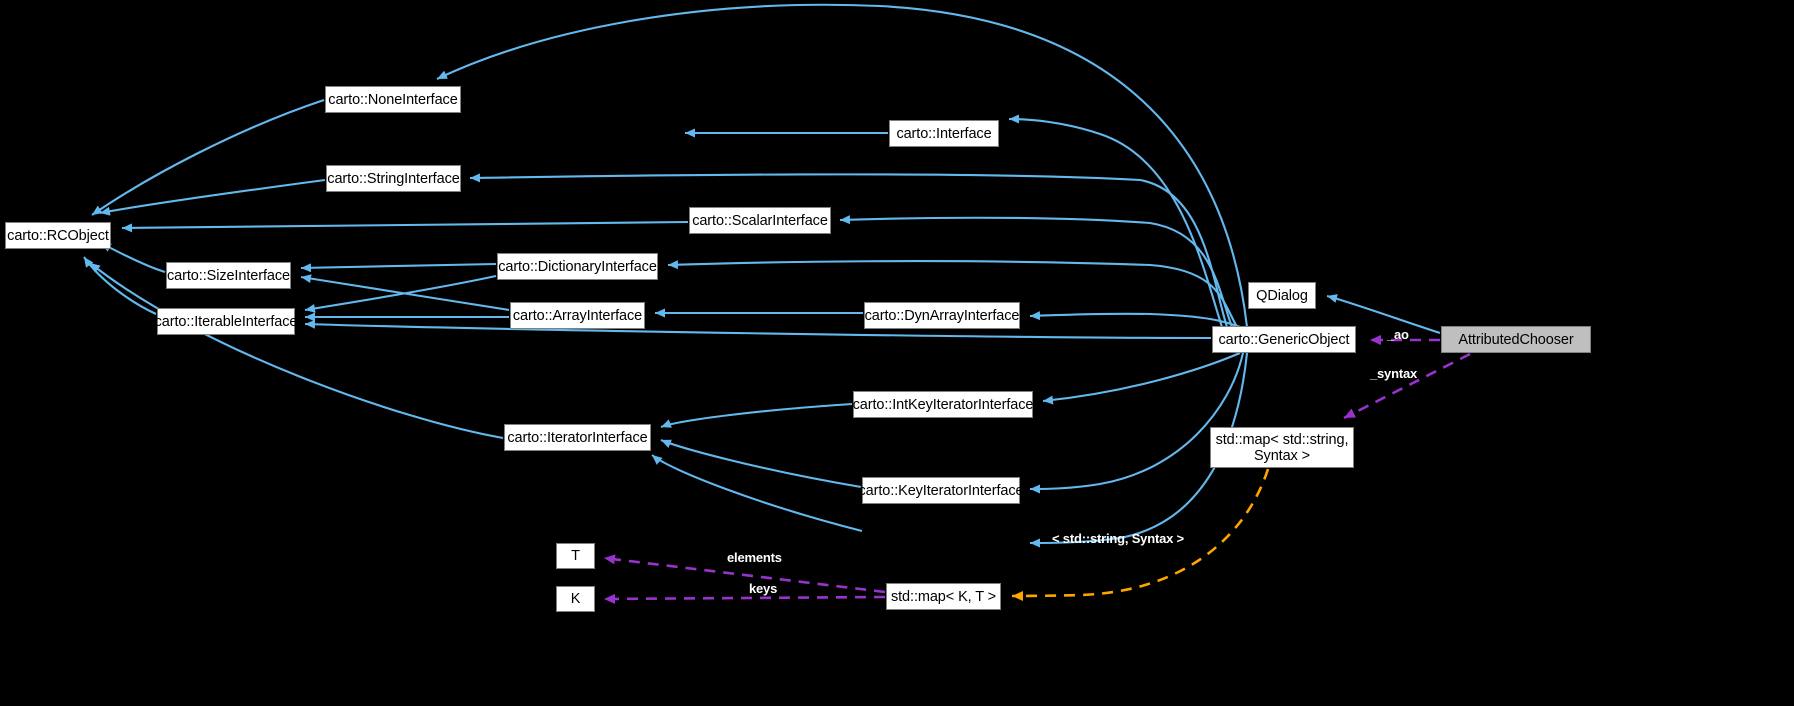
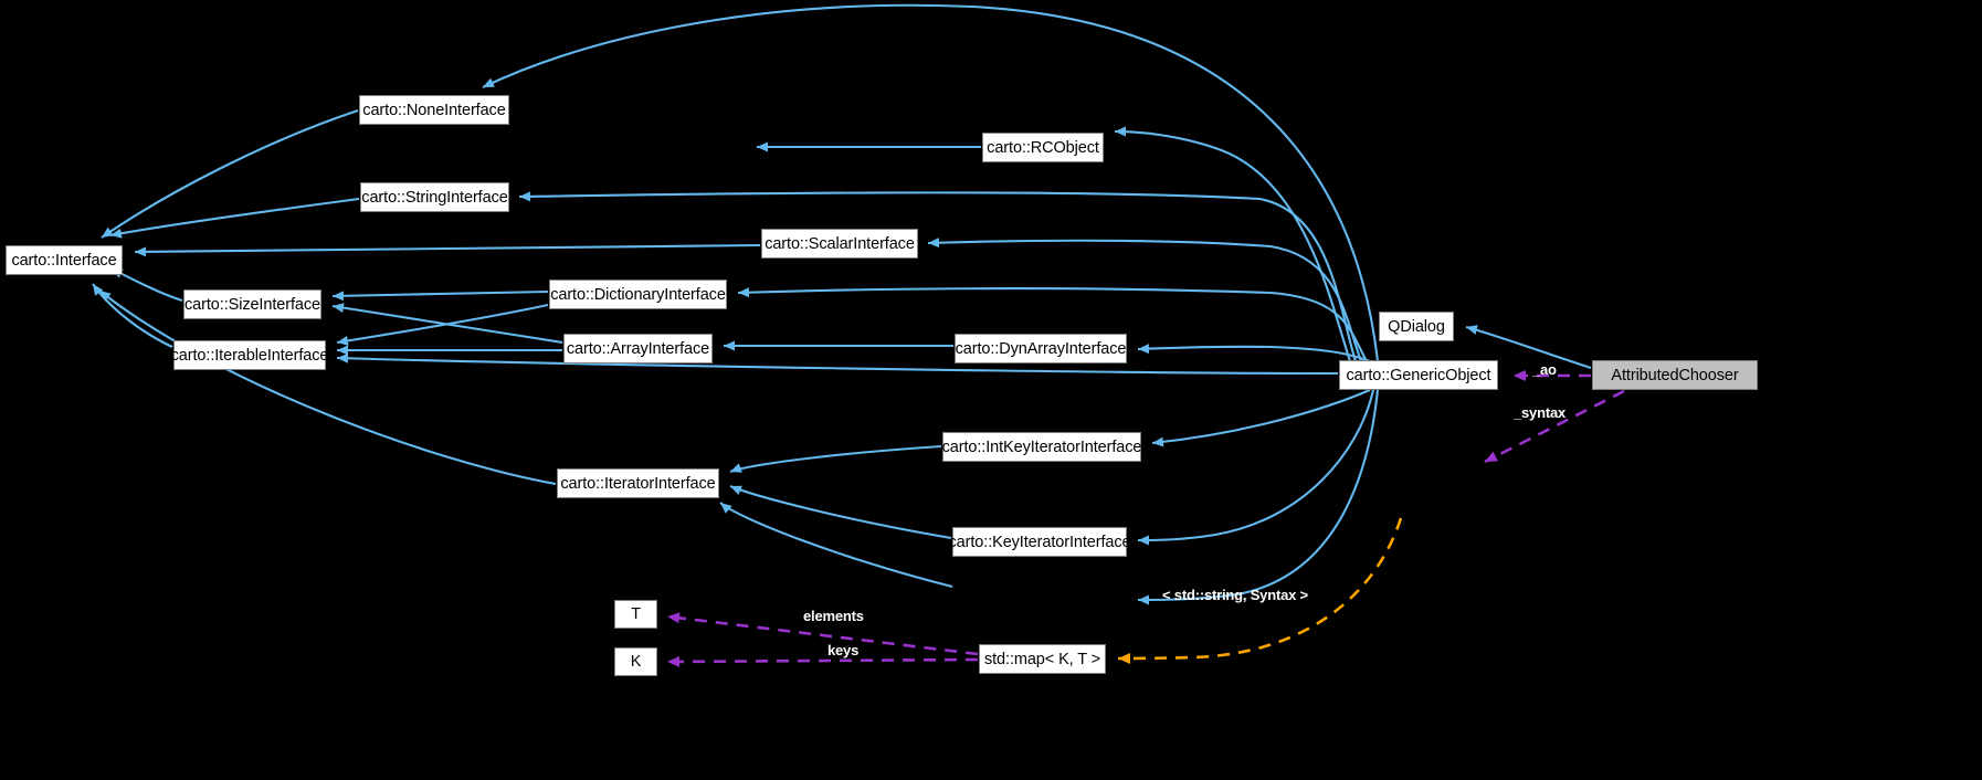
- carto::RCObject
+ carto::Interface
  carto::NoneInterface
- carto::Interface
+ carto::RCObject
  carto::StringInterface
  carto::ScalarInterface
  carto::SizeInterface
  carto::DictionaryInterface
  carto::IterableInterface
  carto::ArrayInterface
  carto::DynArrayInterface
  carto::GenericObject
  QDialog
  AttributedChooser
  carto::IntKeyIteratorInterface
  carto::IteratorInterface
- std::map< std::string,
- Syntax >
  carto::KeyIteratorInterface
  T
  K
  std::map< K, T >
  _ao
  _syntax
  elements
  keys
  < std::string, Syntax >
